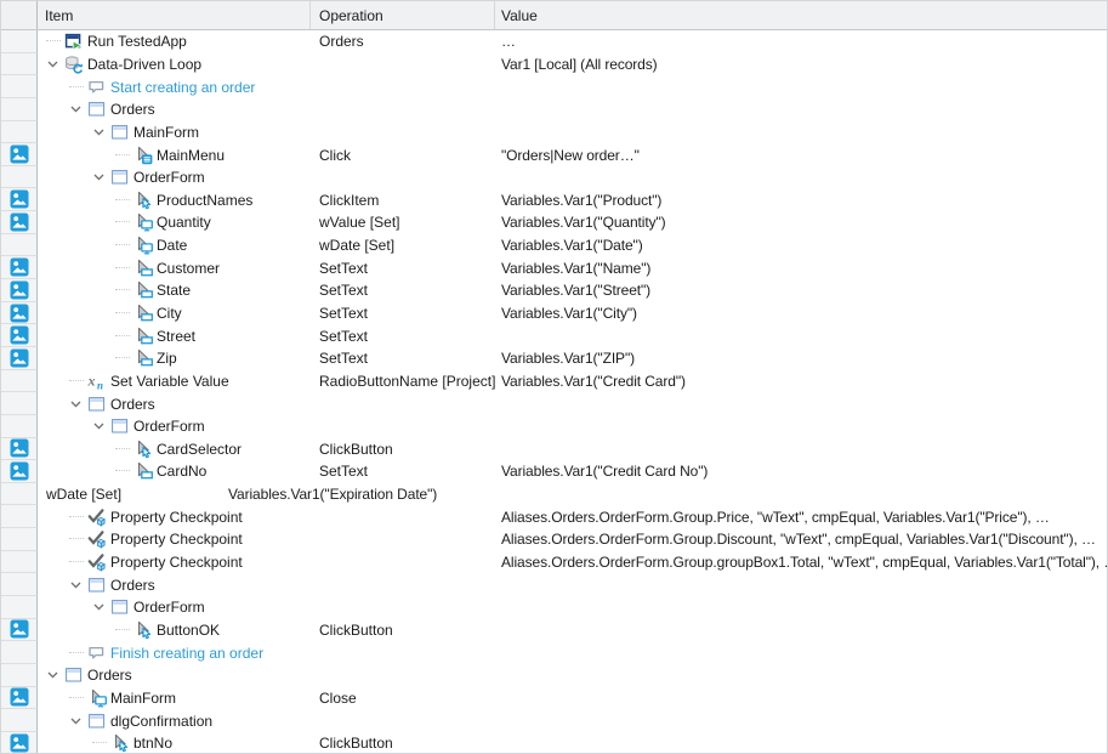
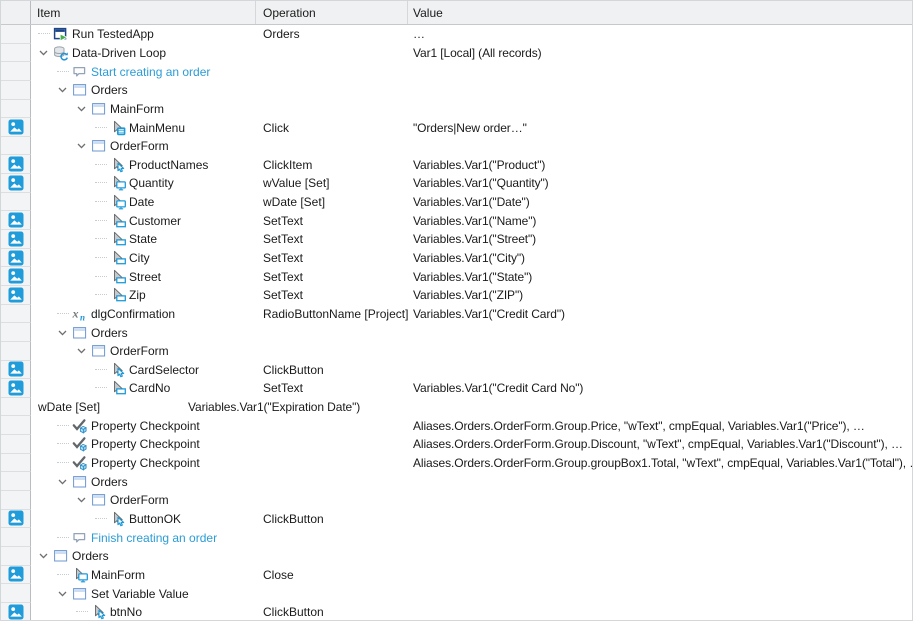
  Item
  Operation
  Value
  Run TestedApp
  Orders
  …
  Data-Driven Loop
  Var1 [Local] (All records)
  Start creating an order
  Orders
  MainForm
  MainMenu
  Click
  "Orders|New order…"
  OrderForm
  ProductNames
  ClickItem
  Variables.Var1("Product")
  Quantity
  wValue [Set]
  Variables.Var1("Quantity")
  Date
  wDate [Set]
  Variables.Var1("Date")
  Customer
  SetText
  Variables.Var1("Name")
  State
  SetText
  Variables.Var1("Street")
  City
  SetText
  Variables.Var1("City")
  Street
  SetText
+ Variables.Var1("State")
  Zip
  SetText
  Variables.Var1("ZIP")
  x
  n
- Set Variable Value
+ dlgConfirmation
  RadioButtonName [Project]
  Variables.Var1("Credit Card")
  Orders
  OrderForm
  CardSelector
  ClickButton
  CardNo
  SetText
  Variables.Var1("Credit Card No")
  wDate [Set]
  Variables.Var1("Expiration Date")
  Property Checkpoint
  Aliases.Orders.OrderForm.Group.Price, "wText", cmpEqual, Variables.Var1("Price"), …
  Property Checkpoint
  Aliases.Orders.OrderForm.Group.Discount, "wText", cmpEqual, Variables.Var1("Discount"), …
  Property Checkpoint
  Aliases.Orders.OrderForm.Group.groupBox1.Total, "wText", cmpEqual, Variables.Var1("Total"),
  Orders
  OrderForm
  ButtonOK
  ClickButton
  Finish creating an order
  Orders
  MainForm
  Close
- dlgConfirmation
+ Set Variable Value
  btnNo
  ClickButton
